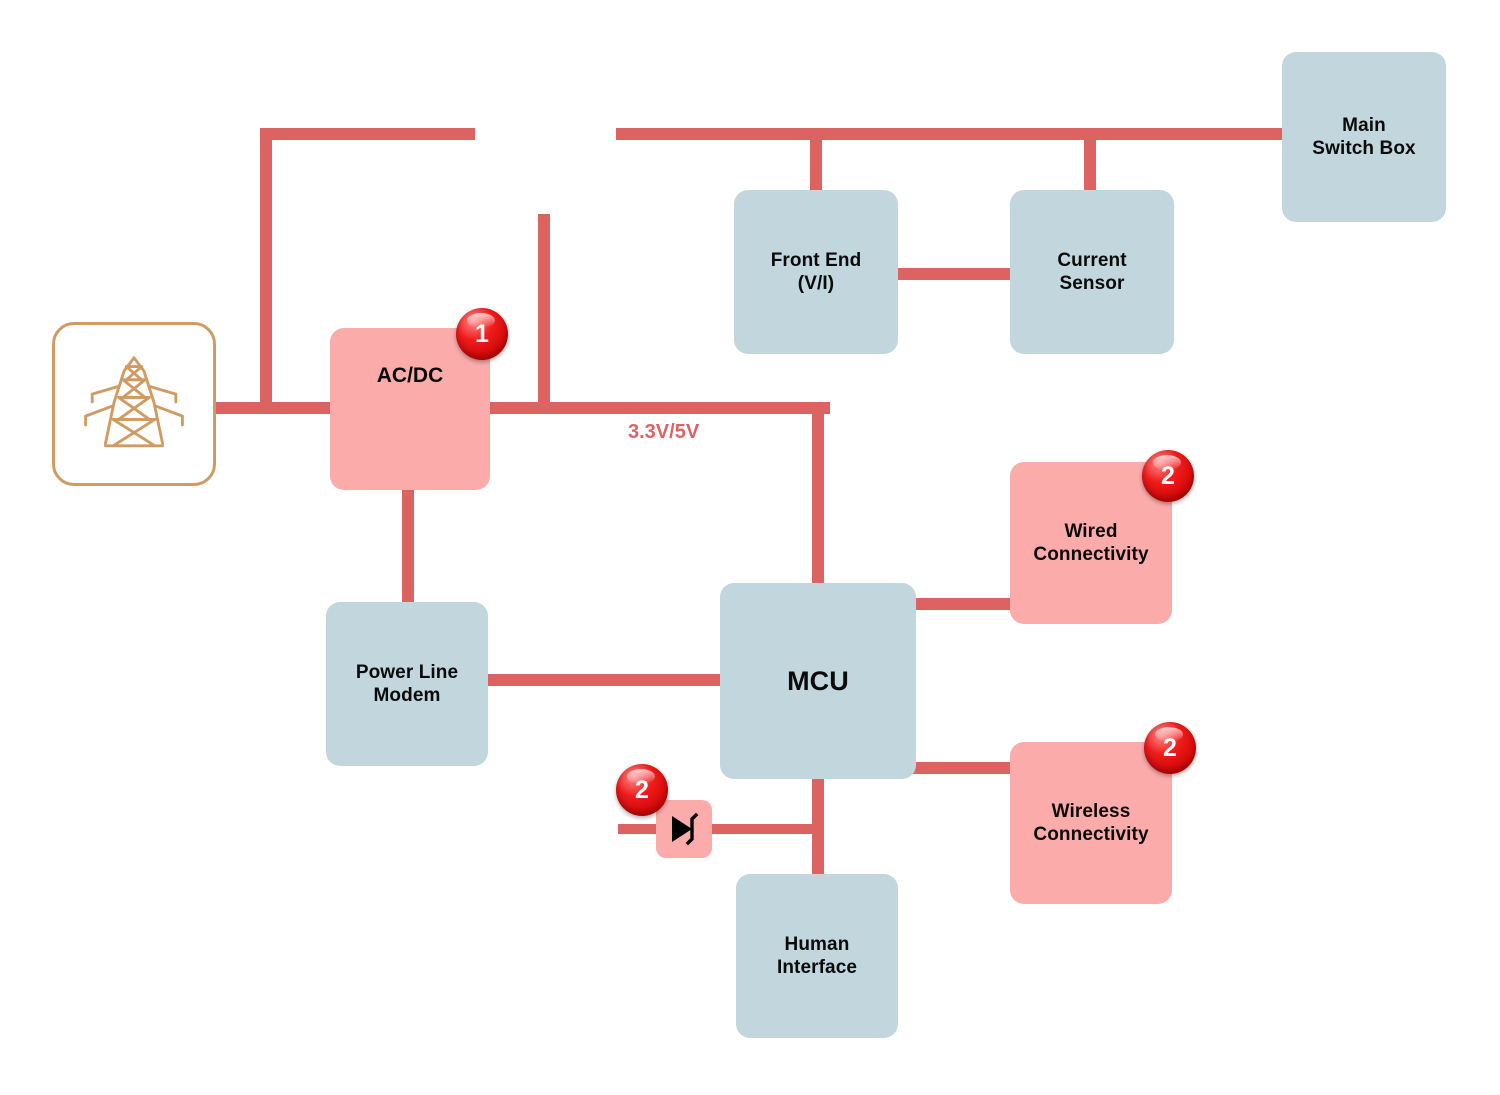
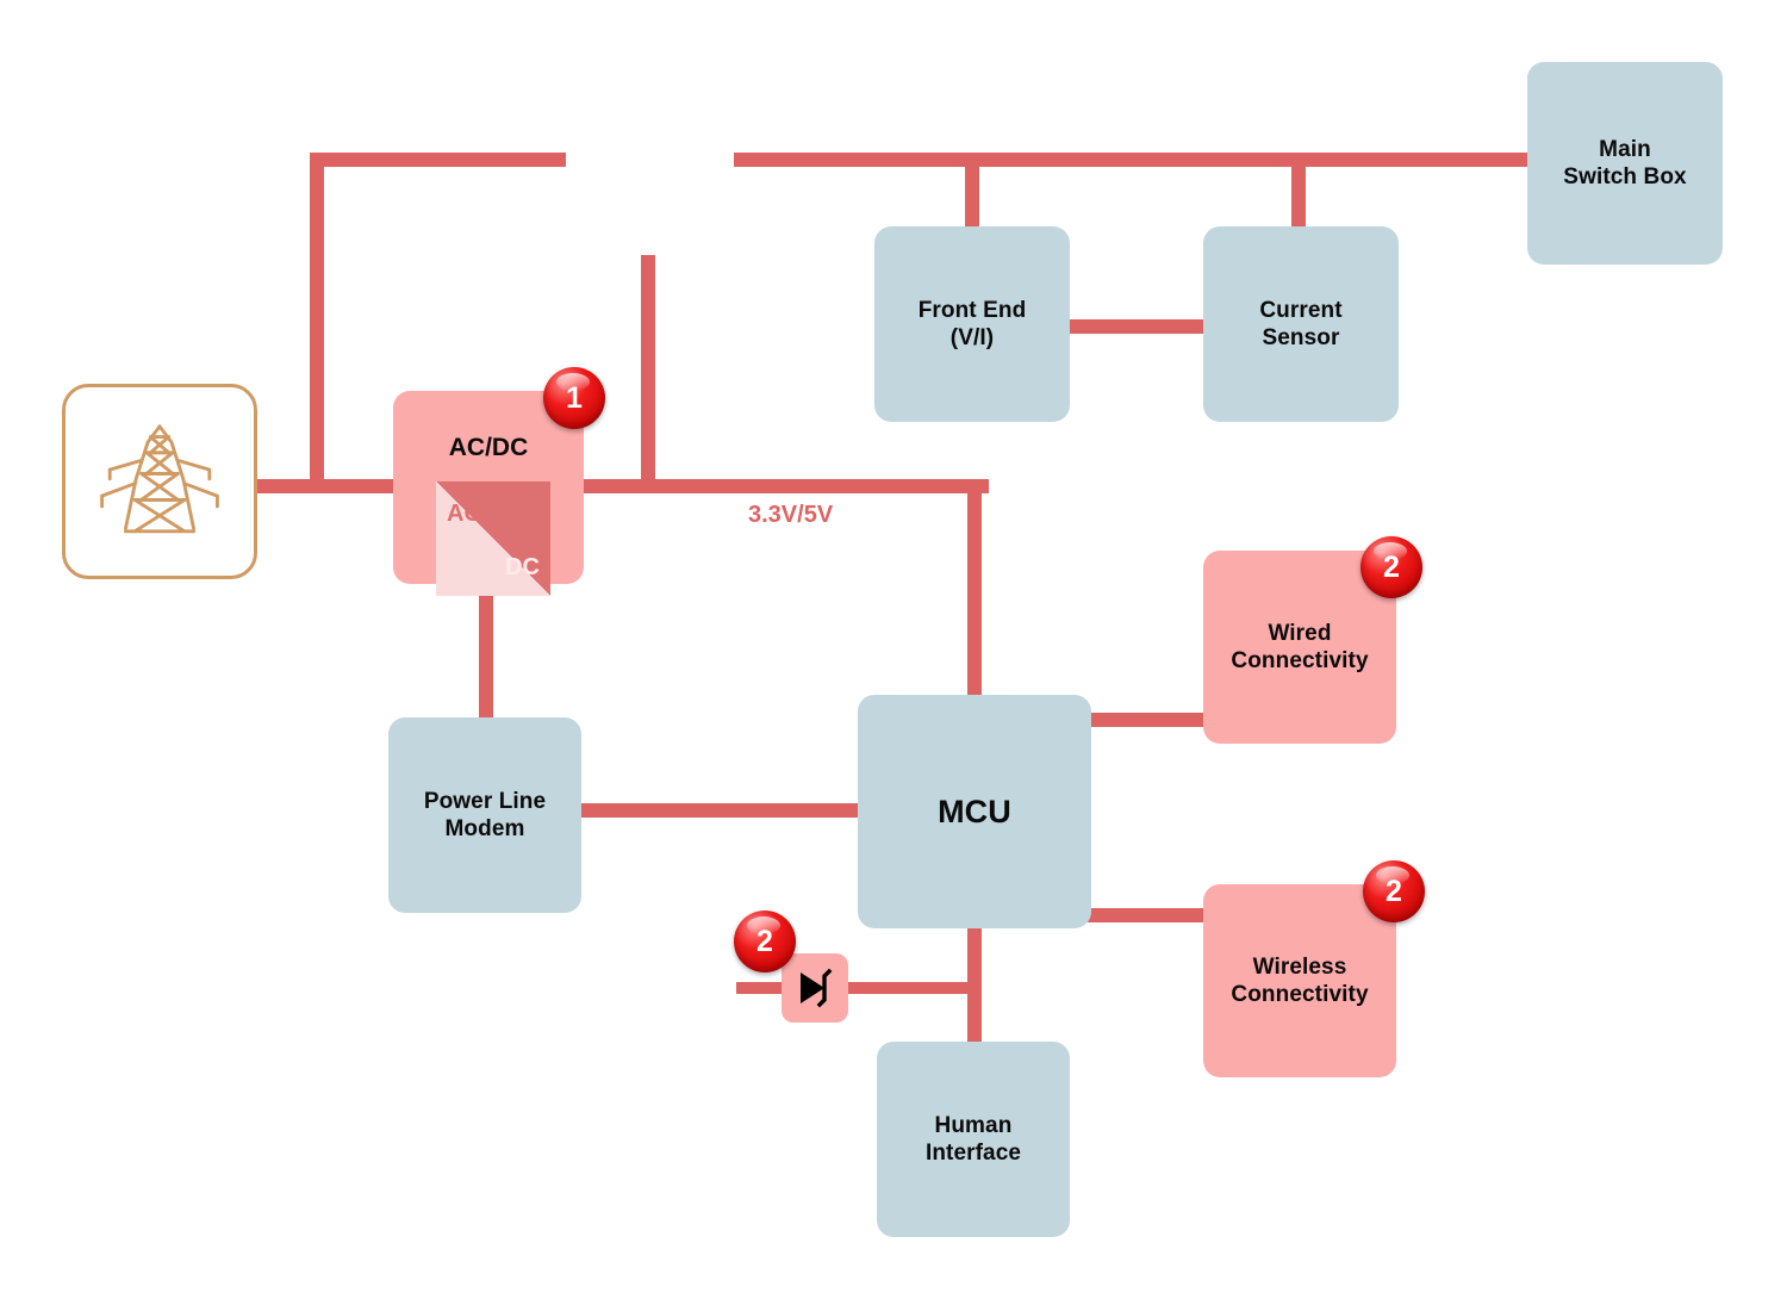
  Main
  Switch Box
  Front End
  (V/I)
  Current
  Sensor
  AC/DC
+ AC
+ DC
  1
  3.3V/5V
  Power Line
  Modem
  MCU
  Wired
  Connectivity
  2
  Wireless
  Connectivity
  2
  2
  Human
  Interface
